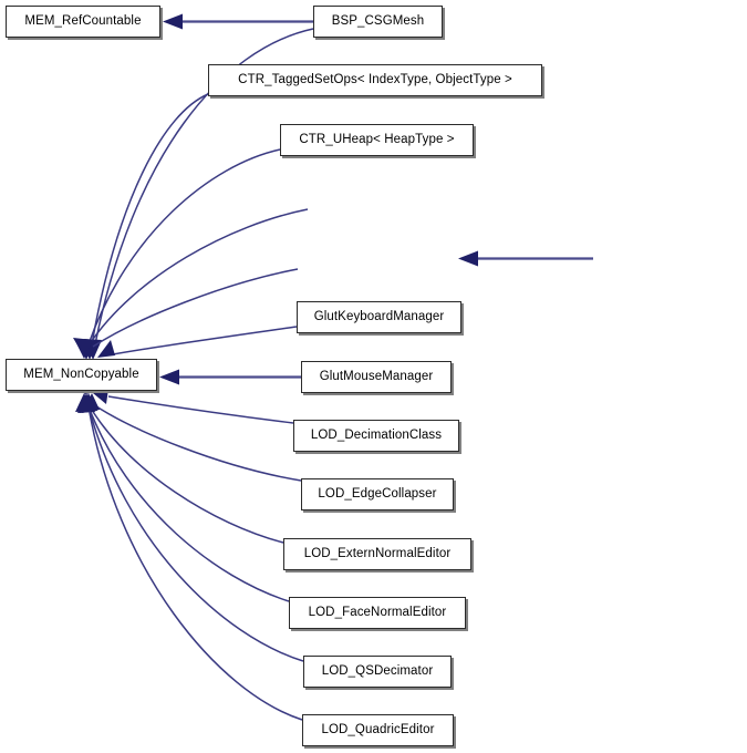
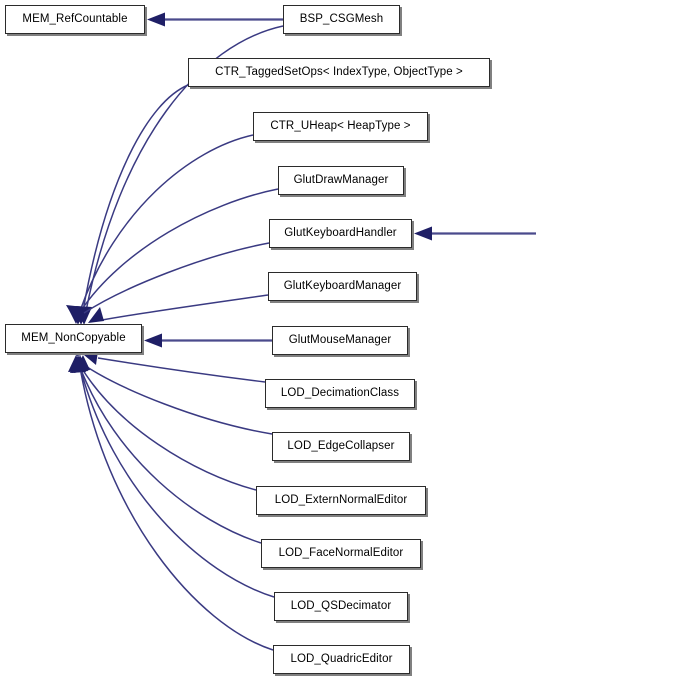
  MEM_RefCountable
  BSP_CSGMesh
  CTR_TaggedSetOps< IndexType, ObjectType >
  CTR_UHeap< HeapType >
+ GlutDrawManager
+ GlutKeyboardHandler
  GlutKeyboardManager
  MEM_NonCopyable
  GlutMouseManager
  LOD_DecimationClass
  LOD_EdgeCollapser
  LOD_ExternNormalEditor
  LOD_FaceNormalEditor
  LOD_QSDecimator
  LOD_QuadricEditor
